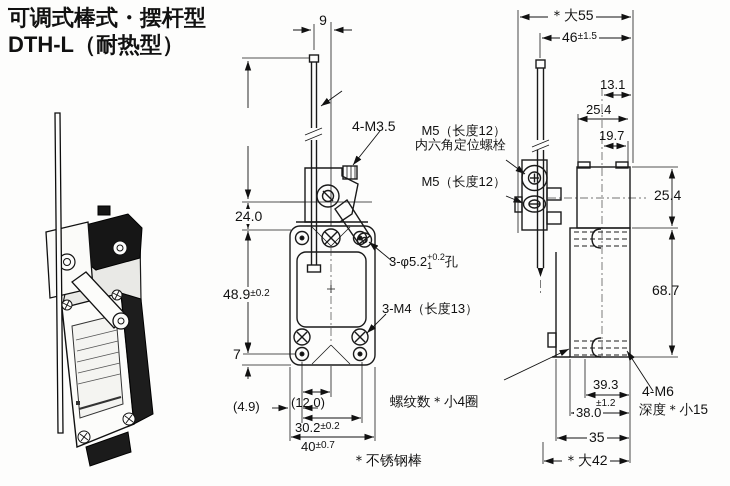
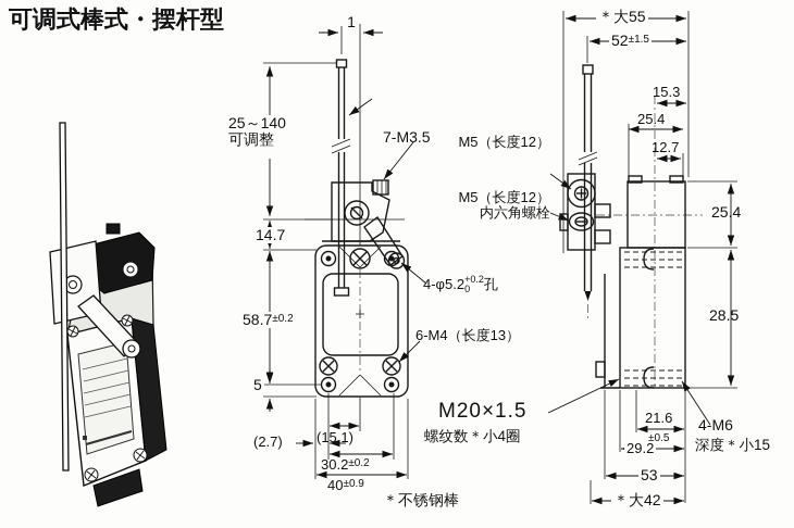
  可调式棒式・摆杆型
- DTH-L（耐热型）
- 9
+ 1
+ 25～140
+ 可调整
- 4-M3.5
+ 7-M3.5
  M5（长度12）
- 内六角定位螺栓
  M5（长度12）
+ 内六角螺栓
- 24.0
+ 14.7
- 3-φ5.2+0.2
+ 4-φ5.2+0.2
- 1 孔
+ 0 孔
- 3-M4（长度13）
+ 6-M4（长度13）
- 48.9±0.2
+ 58.7±0.2
- 7
+ 5
+ M20×1.5
  螺纹数＊小4圈
- (4.9)
+ (2.7)
- (12.0)
+ (15.1)
  30.2±0.2
- 40±0.7
+ 40±0.9
  ＊不锈钢棒
  ＊大55
- 46±1.5
+ 52±1.5
- 13.1
+ 15.3
  25.4
- 19.7
+ 12.7
  25.4
- 68.7
+ 28.5
- 39.3
+ 21.6
- ±1.2
+ ±0.5
- 38.0
+ 29.2
- 35
+ 53
  ＊大42
  4-M6
  深度＊小15
